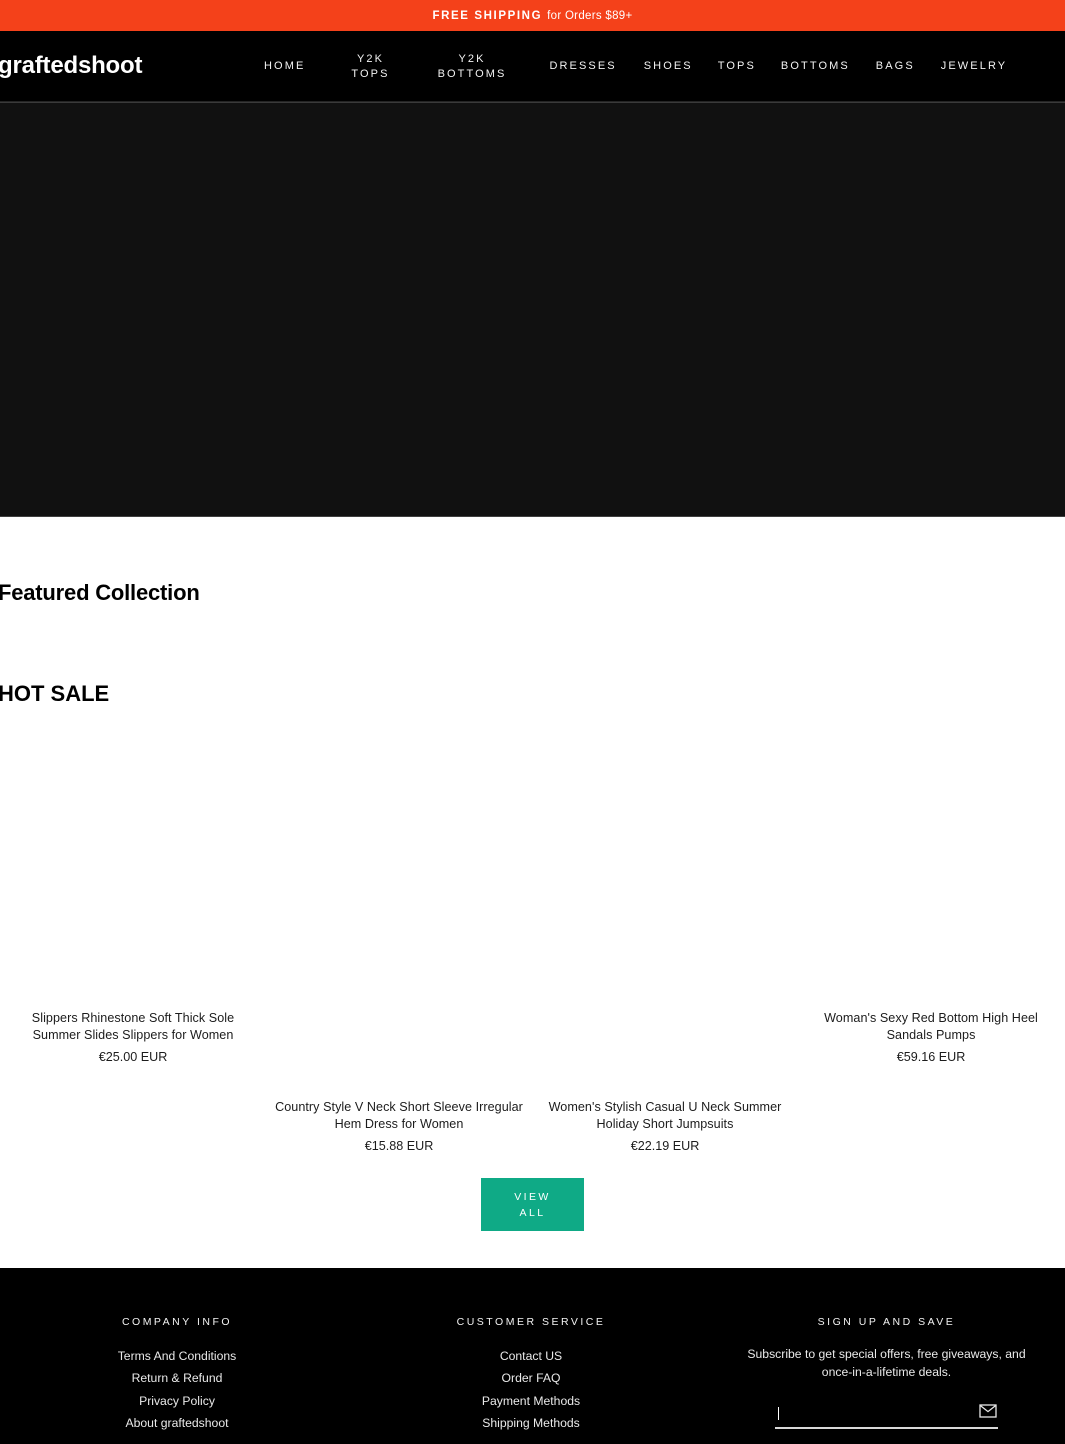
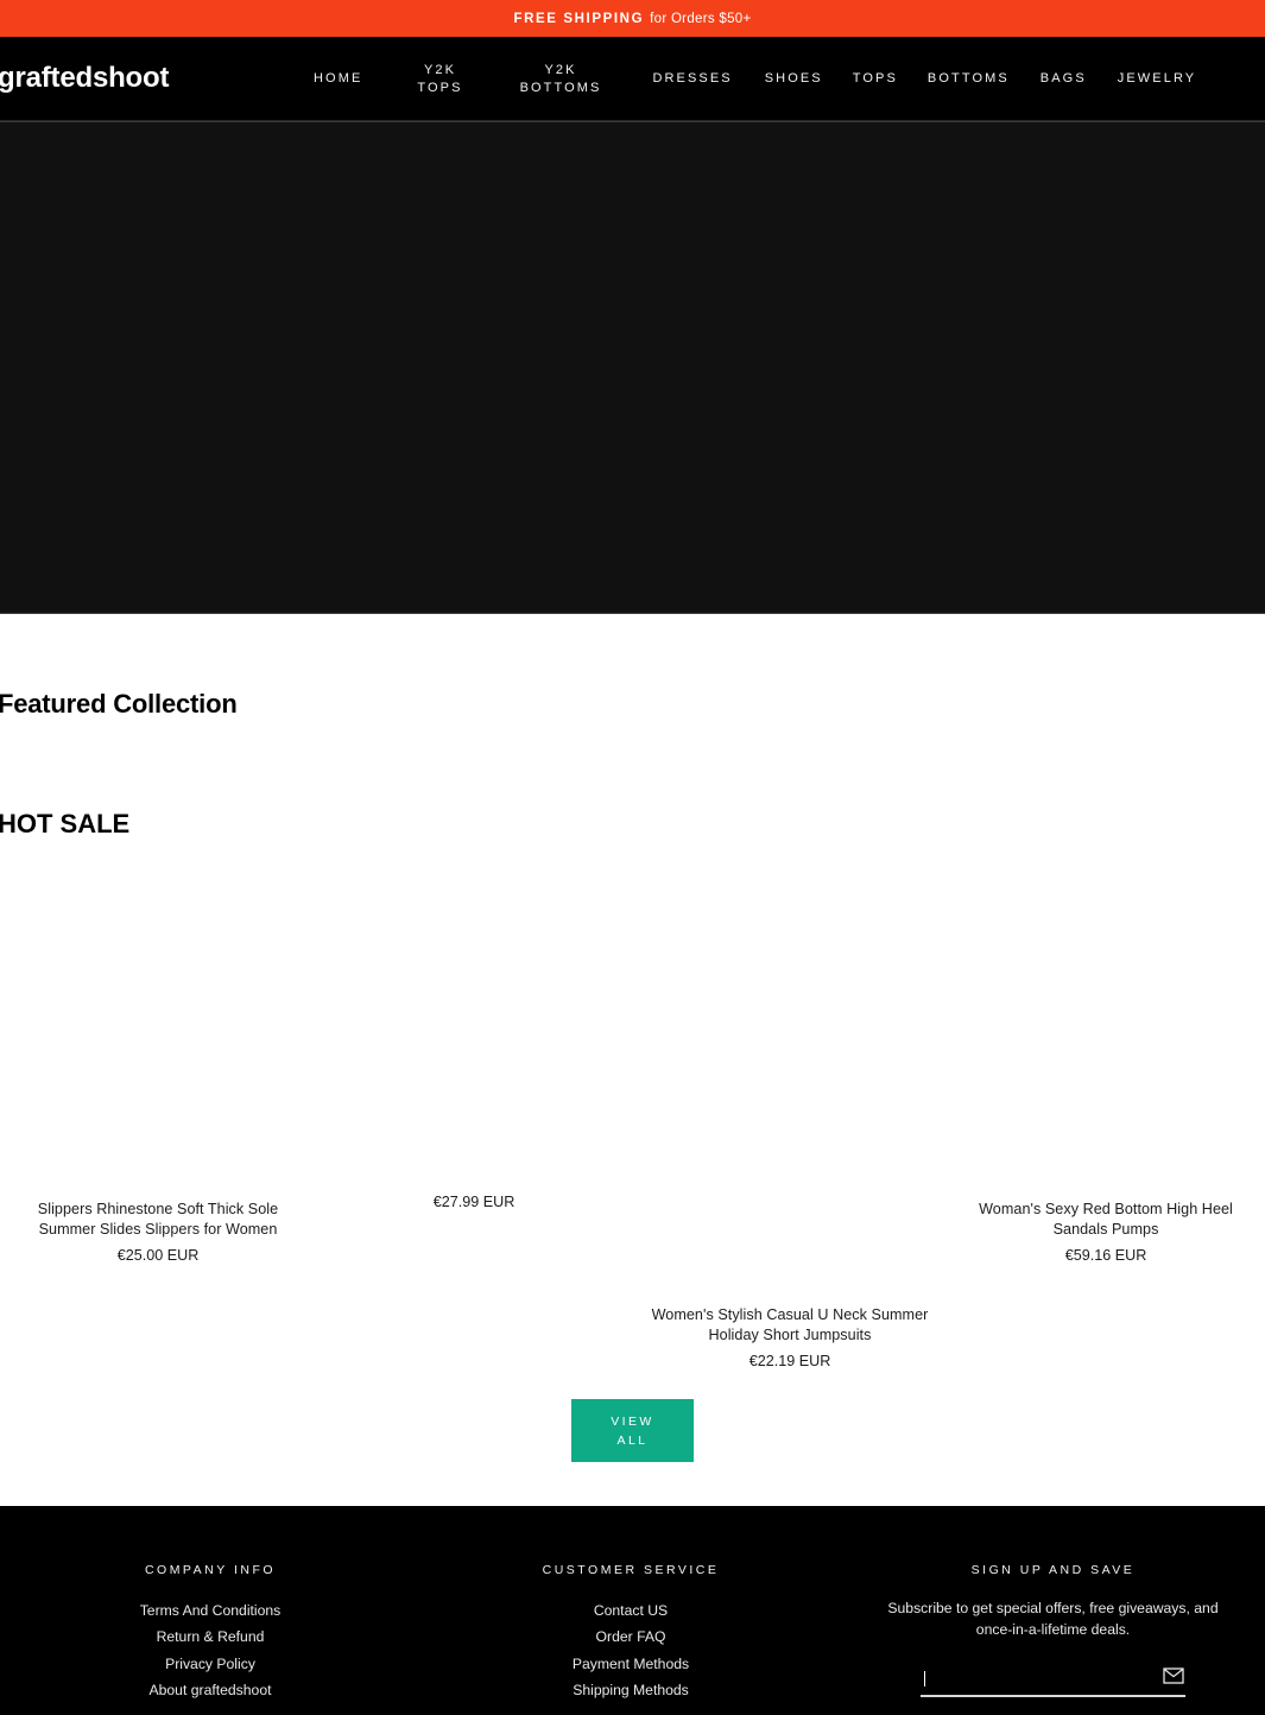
  FREE SHIPPING
- for Orders $89+
+ for Orders $50+
  graftedshoot
  HOME
  Y2K
  TOPS
  Y2K
  BOTTOMS
  DRESSES
  SHOES
  TOPS
  BOTTOMS
  BAGS
  JEWELRY
  Featured Collection
  HOT SALE
  Slippers Rhinestone Soft Thick Sole Summer Slides Slippers for Women
  €25.00 EUR
- Country Style V Neck Short Sleeve Irregular Hem Dress for Women
- €15.88 EUR
+ €27.99 EUR
  Women's Stylish Casual U Neck Summer Holiday Short Jumpsuits
  €22.19 EUR
  Woman's Sexy Red Bottom High Heel Sandals Pumps
  €59.16 EUR
  VIEW
  ALL
  COMPANY INFO
  Terms And Conditions
  Return & Refund
  Privacy Policy
  About graftedshoot
  CUSTOMER SERVICE
  Contact US
  Order FAQ
  Payment Methods
  Shipping Methods
  SIGN UP AND SAVE
  Subscribe to get special offers, free giveaways, and once-in-a-lifetime deals.
